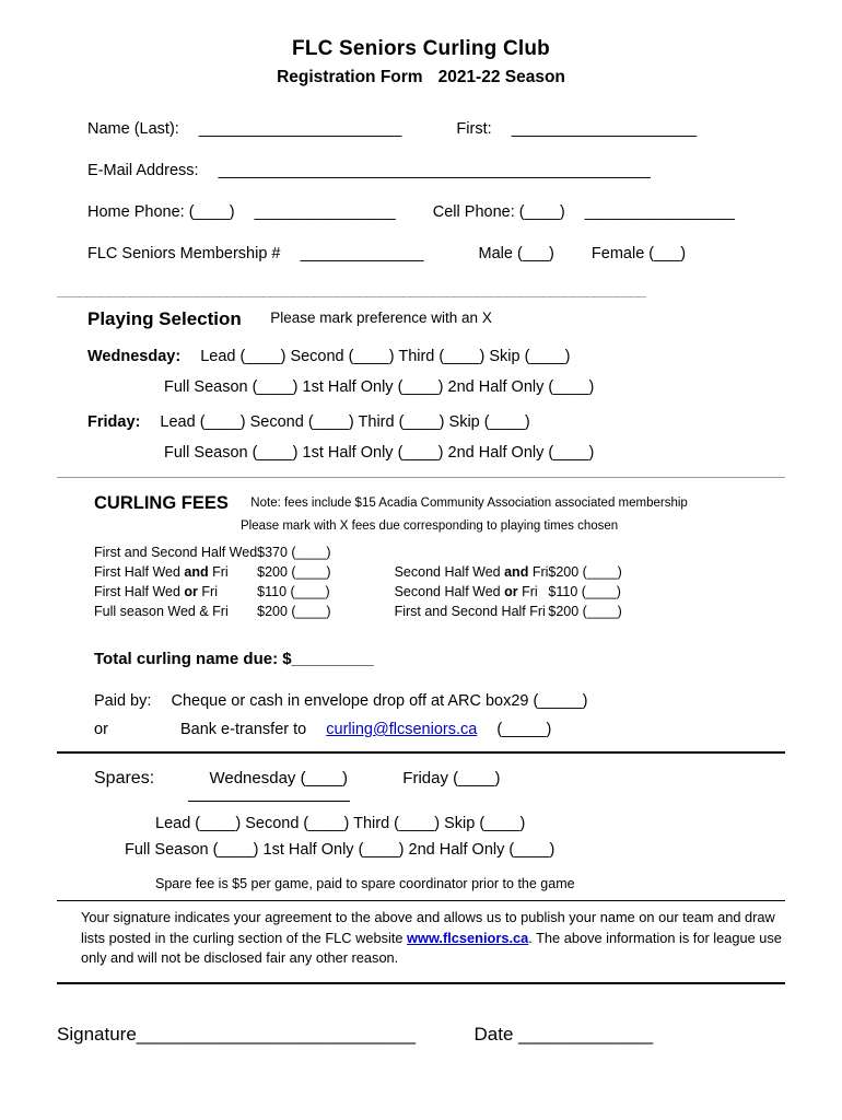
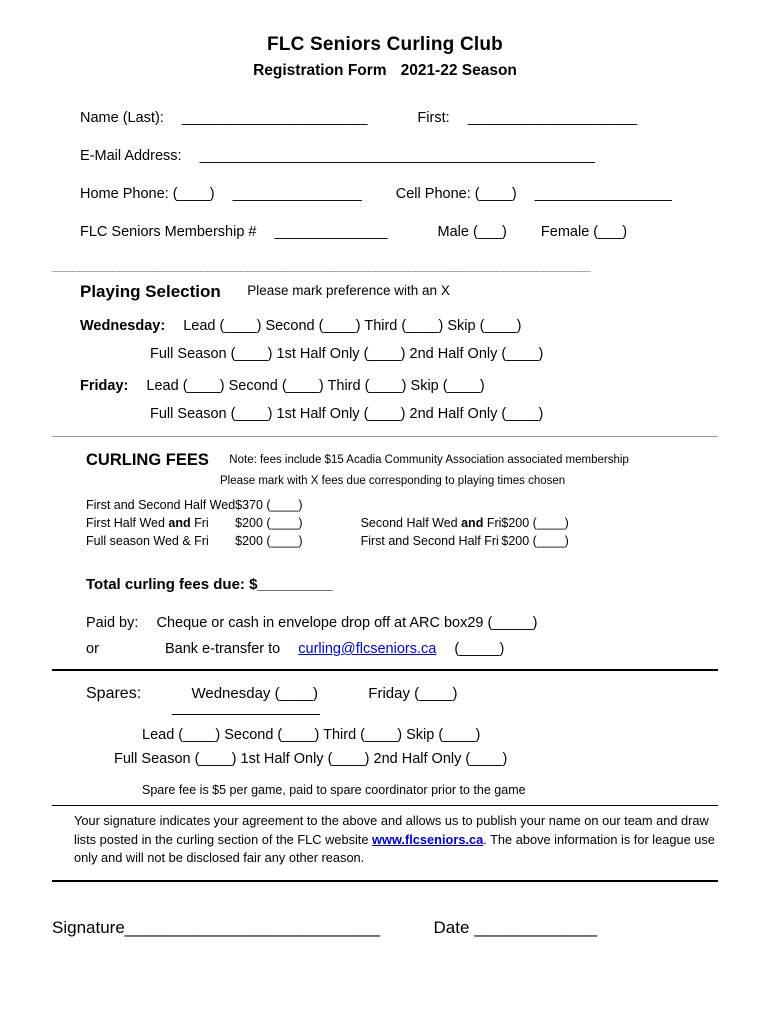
  FLC Seniors Curling Club
  Registration Form 2021-22 Season
  Name (Last): _______________________ First: _____________________
  E-Mail Address: _________________________________________________
  Home Phone: (____) ________________ Cell Phone: (____) _________________
  FLC Seniors Membership # ______________ Male (___) Female (___)
  ________________________________________________________________________________
  Playing Selection Please mark preference with an X
  Wednesday: Lead (____) Second (____) Third (____) Skip (____)
  Full Season (____) 1st Half Only (____) 2nd Half Only (____)
  Friday: Lead (____) Second (____) Third (____) Skip (____)
  Full Season (____) 1st Half Only (____) 2nd Half Only (____)
  CURLING FEES Note: fees include $15 Acadia Community Association associated membership
  Please mark with X fees due corresponding to playing times chosen
  First and Second Half Wed	$370 (____)
  First Half Wed and Fri	$200 (____)		Second Half Wed and Fri	$200 (____)
- First Half Wed or Fri	$110 (____)		Second Half Wed or Fri	$110 (____)
  Full season Wed & Fri	$200 (____)		First and Second Half Fri	$200 (____)
- Total curling name due: $_________
+ Total curling fees due: $_________
  Paid by: Cheque or cash in envelope drop off at ARC box29 (_____)
  or Bank e-transfer to curling@flcseniors.ca (_____)
  Spares: Wednesday (____) Friday (____)
  Lead (____) Second (____) Third (____) Skip (____)
  Full Season (____) 1st Half Only (____) 2nd Half Only (____)
  Spare fee is $5 per game, paid to spare coordinator prior to the game
  Your signature indicates your agreement to the above and allows us to publish your name on our team and draw lists posted in the curling section of the FLC website www.flcseniors.ca. The above information is for league use only and will not be disclosed fair any other reason.
  Signature___________________________ Date _____________
